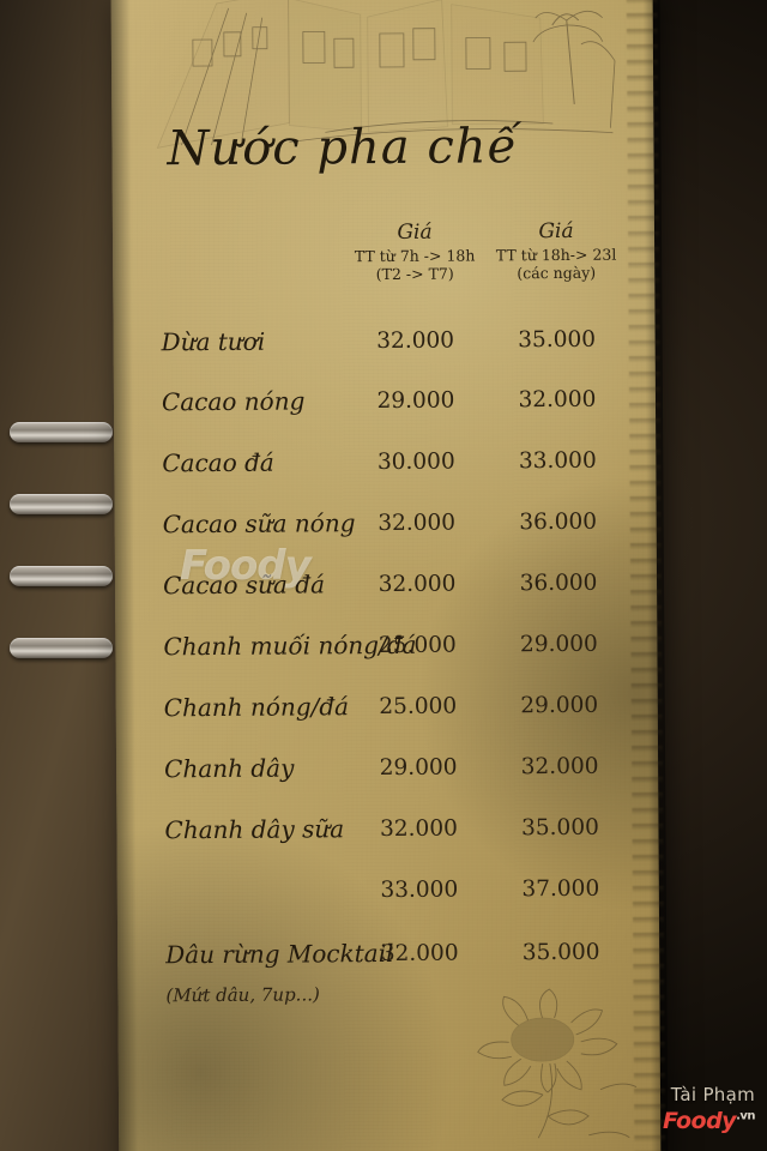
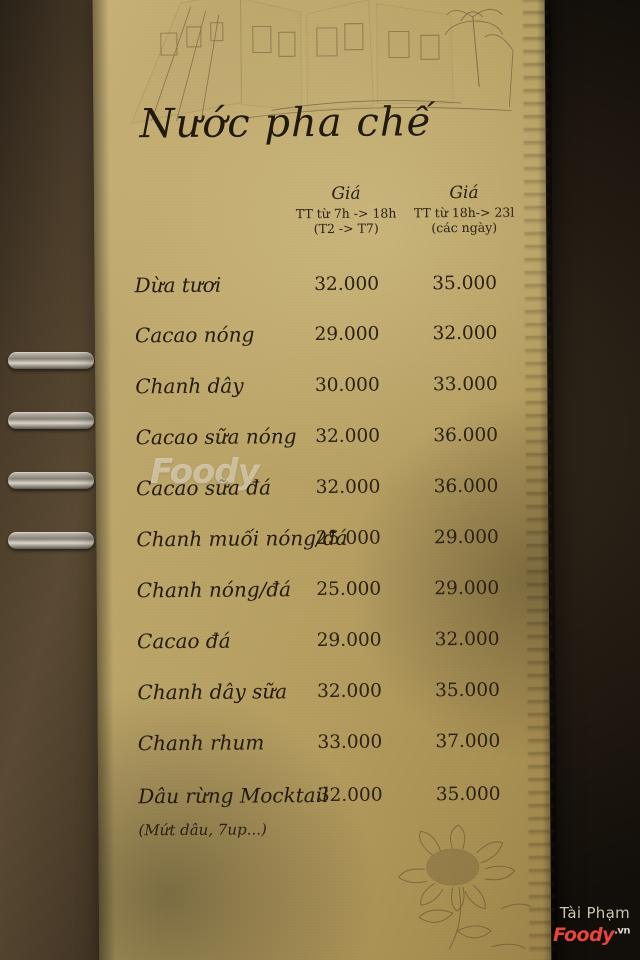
  Nước pha chế
  Giá
  TT từ 7h -> 18h
  (T2 -> T7)
  Giá
  TT từ 18h-> 23l
  (các ngày)
  Dừa tươi
  32.000
  35.000
  Cacao nóng
  29.000
  32.000
- Cacao đá
+ Chanh dây
  30.000
  33.000
  Cacao sữa nóng
  32.000
  36.000
  Cacao sữa đá
  32.000
  36.000
  Chanh muối nóng/đá
  25.000
  29.000
  Chanh nóng/đá
  25.000
  29.000
- Chanh dây
+ Cacao đá
  29.000
  32.000
  Chanh dây sữa
  32.000
  35.000
+ Chanh rhum
  33.000
  37.000
  Dâu rừng Mocktail
  32.000
  35.000
  (Mứt dâu, 7up...)
  Foody
  Tài Phạm
  Foody.vn
